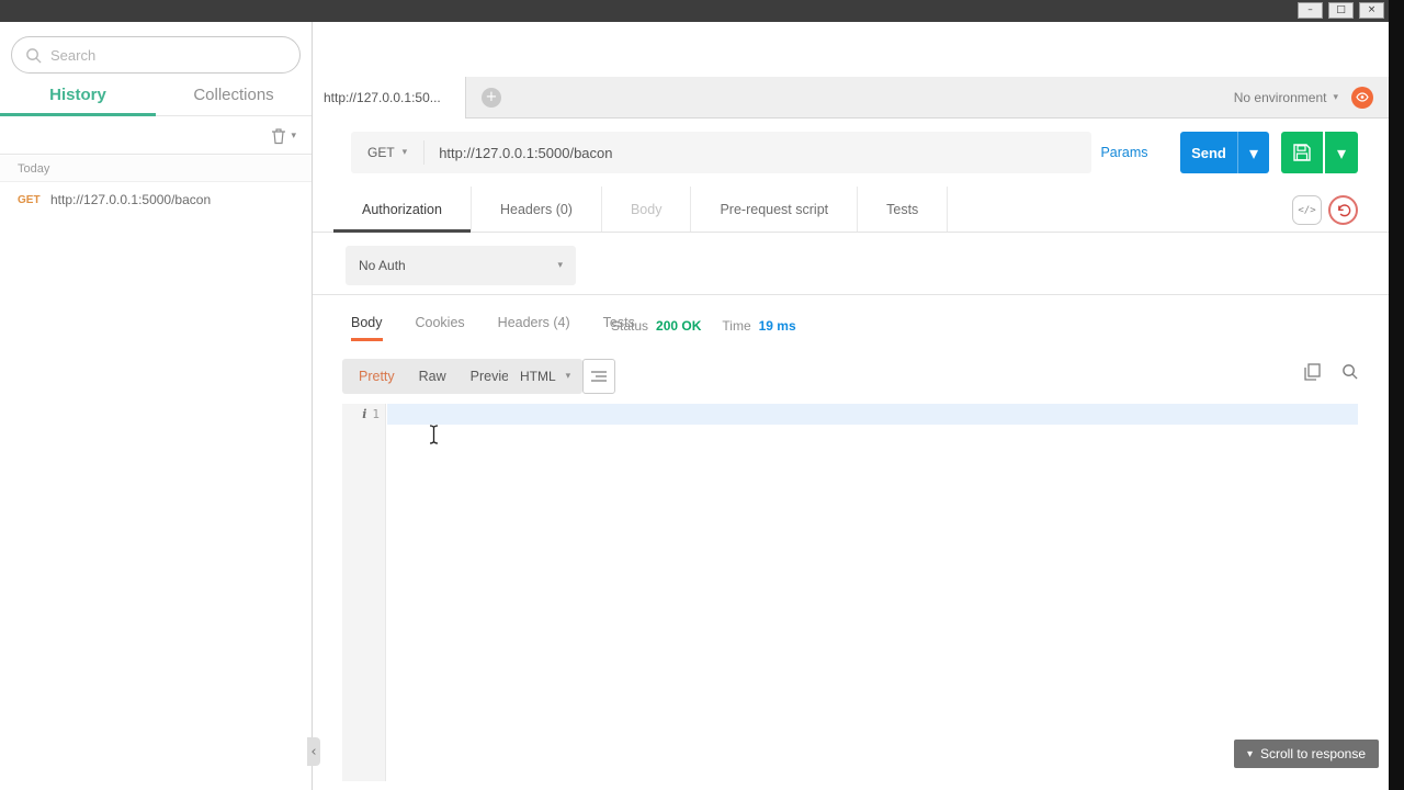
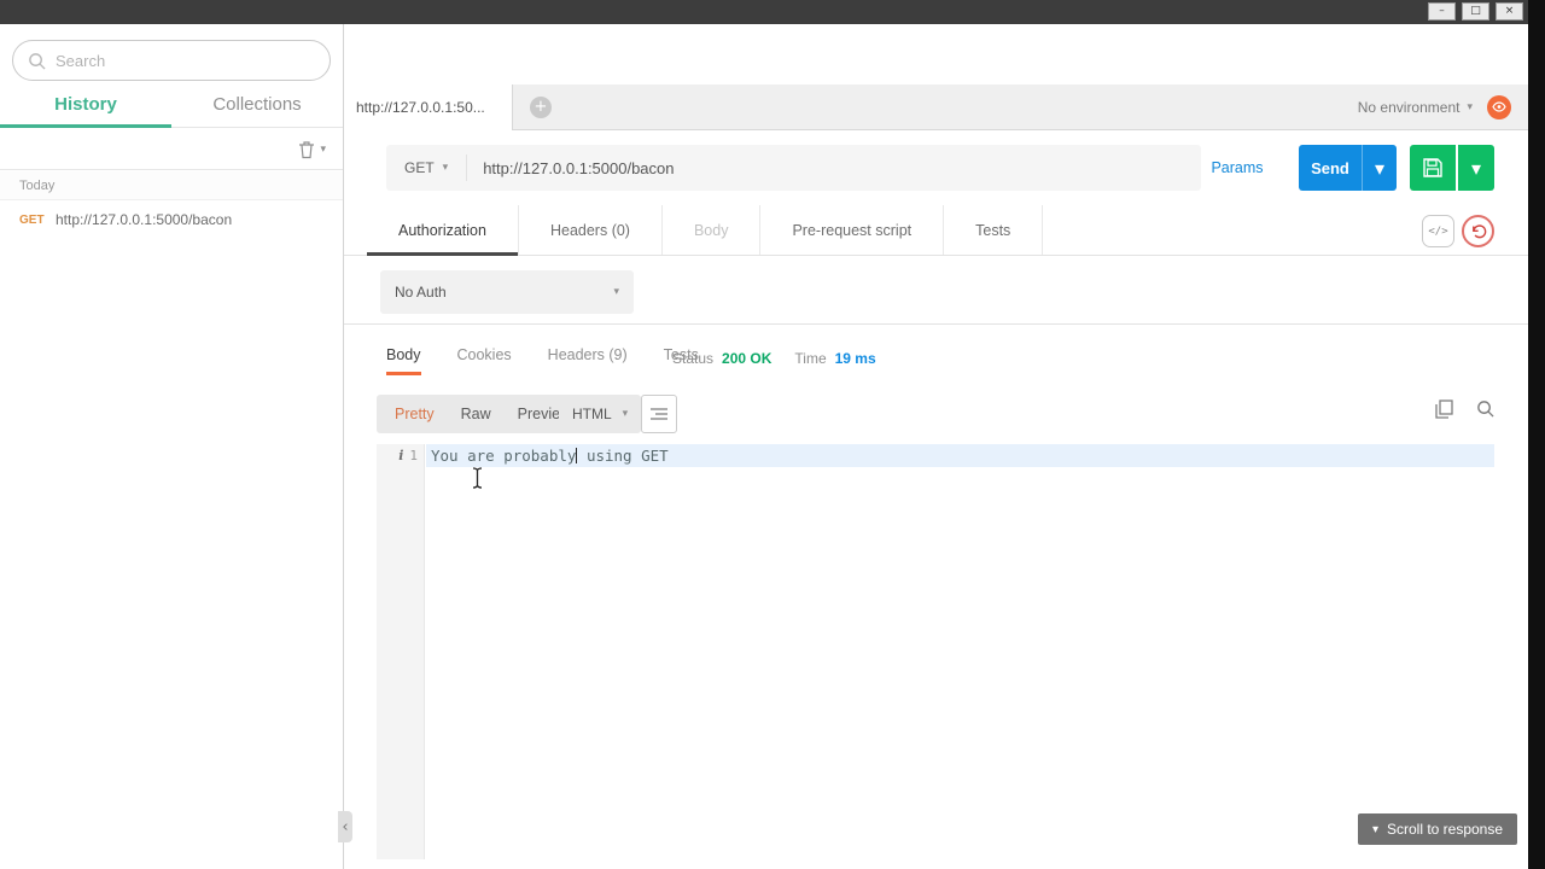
  –
  □
  ×
  Search
  History
  Collections
  ▾
  Today
  GET
  http://127.0.0.1:5000/bacon
  ‹
  http://127.0.0.1:50...
  +
  No environment
  ▾
  GET
  ▾
  http://127.0.0.1:5000/bacon
  Params
  Send
  ▾
  ▾
  Authorization
  Headers (0)
  Body
  Pre-request script
  Tests
  </>
  No Auth
  ▾
  Body
  Cookies
- Headers (4)
+ Headers (9)
  Tests
  Status
  200 OK
  Time
  19 ms
  Pretty
  Raw
  Previe
  HTML
  ▾
  i
  1
+ You are probably using GET
  ▾
  Scroll to response
